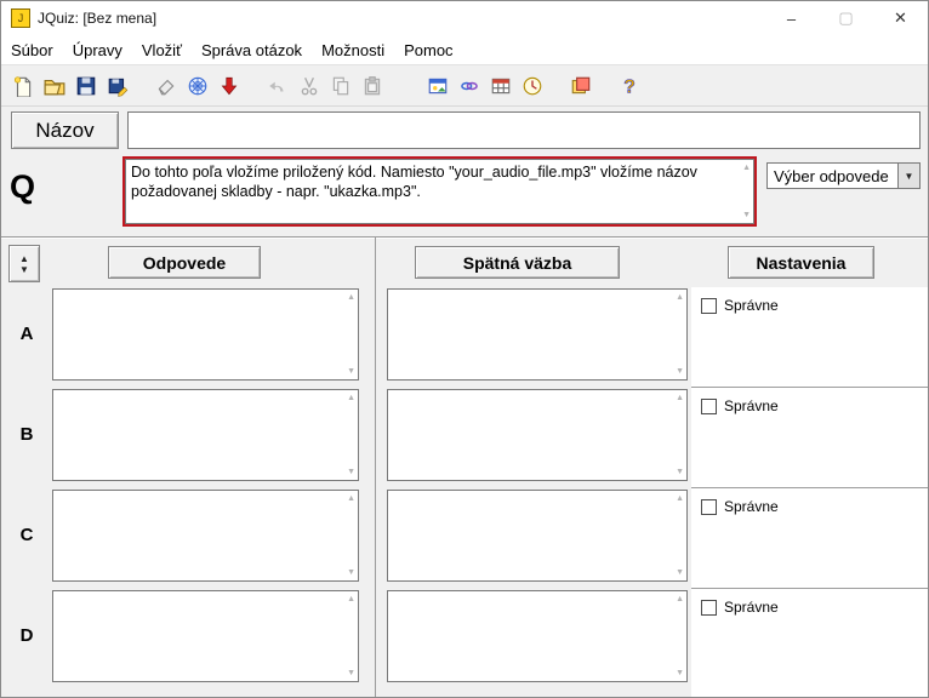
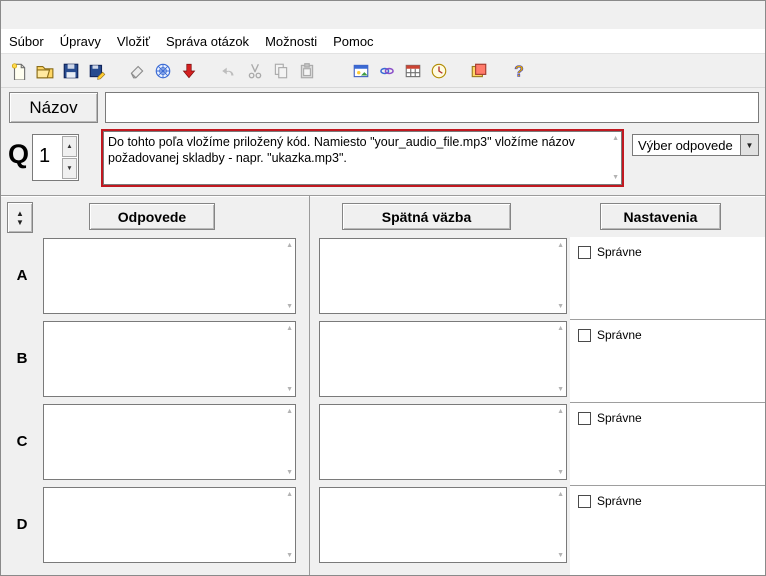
- J
- JQuiz: [Bez mena]
- –
- ▢
- ✕
  Súbor
  Úpravy
  Vložiť
  Správa otázok
  Možnosti
  Pomoc
  ?
  Názov
  Q
+ 1
  Výber odpovede
  ▼
  ▲
  ▼
  Odpovede
  Spätná väzba
  Nastavenia
  A
  Správne
  B
  Správne
  C
  Správne
  D
  Správne
